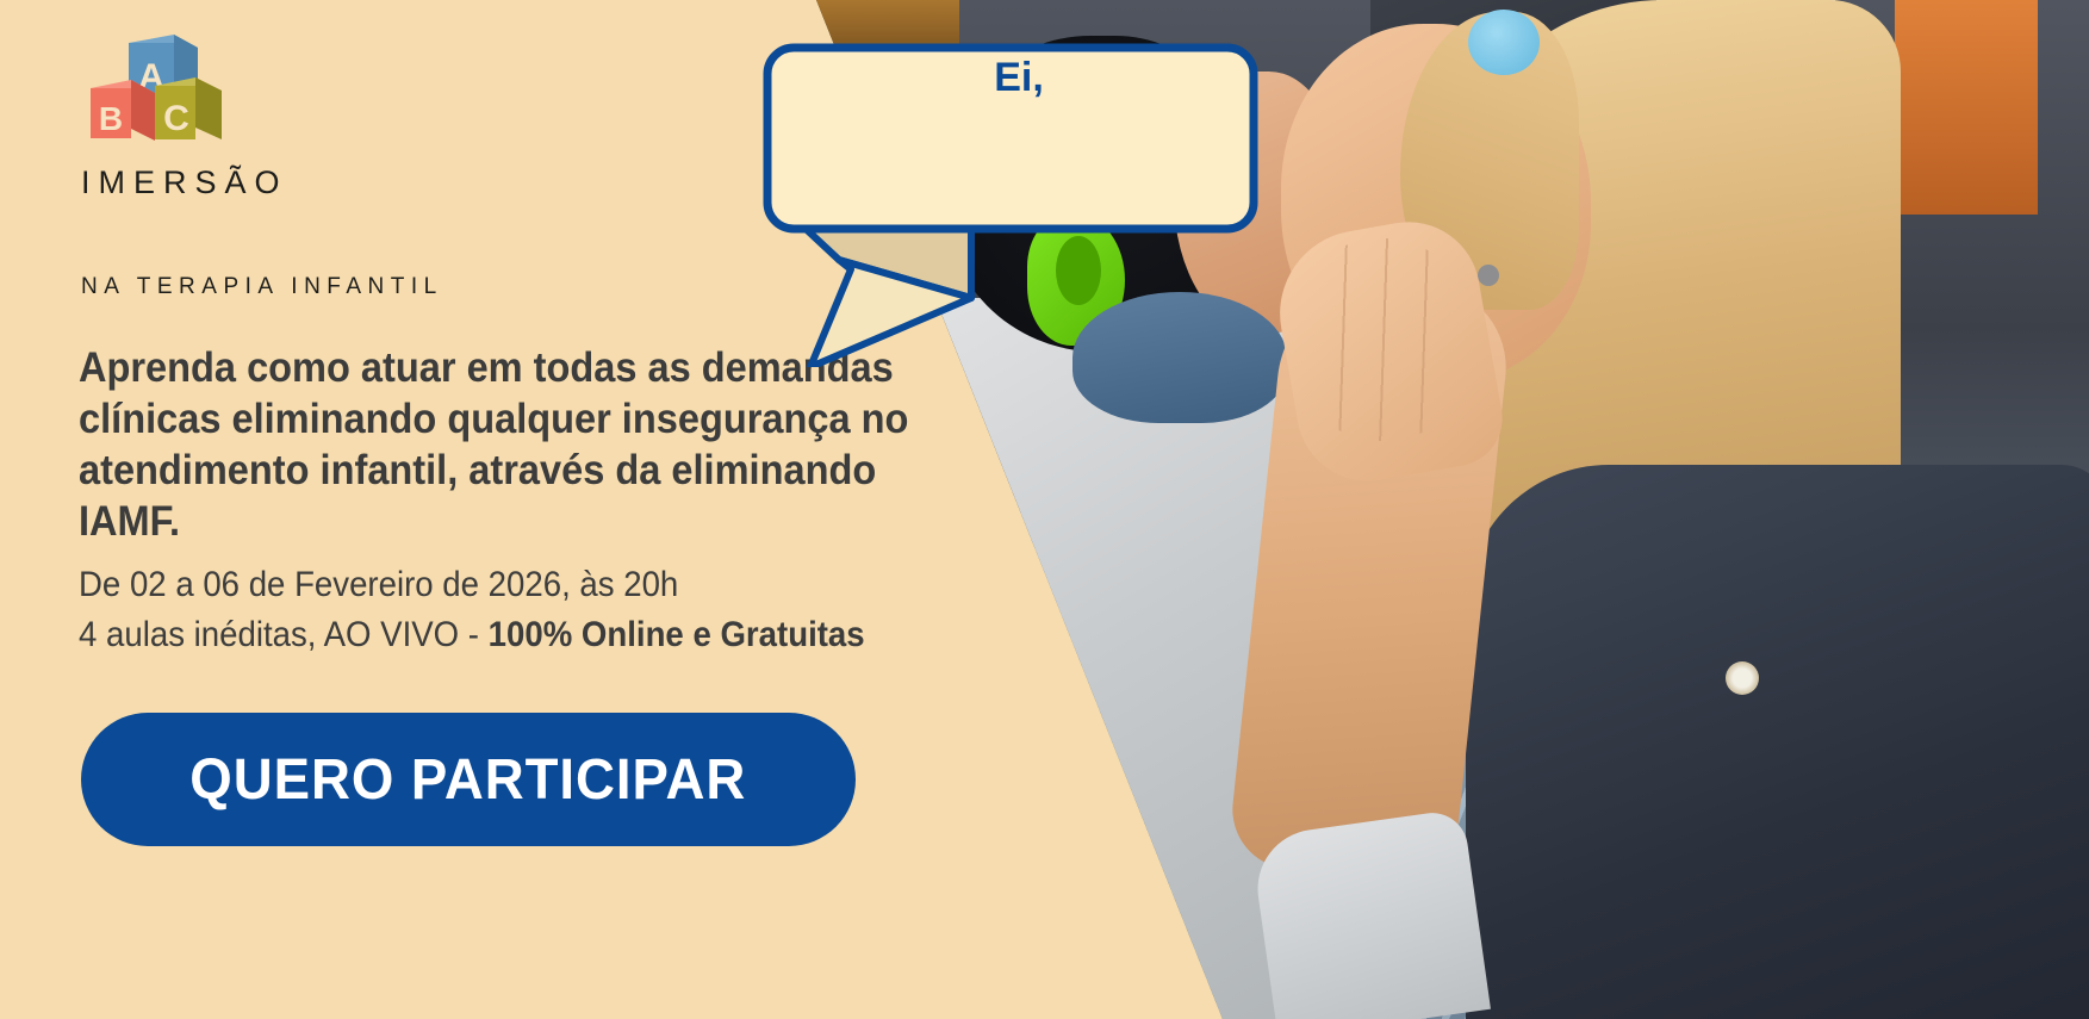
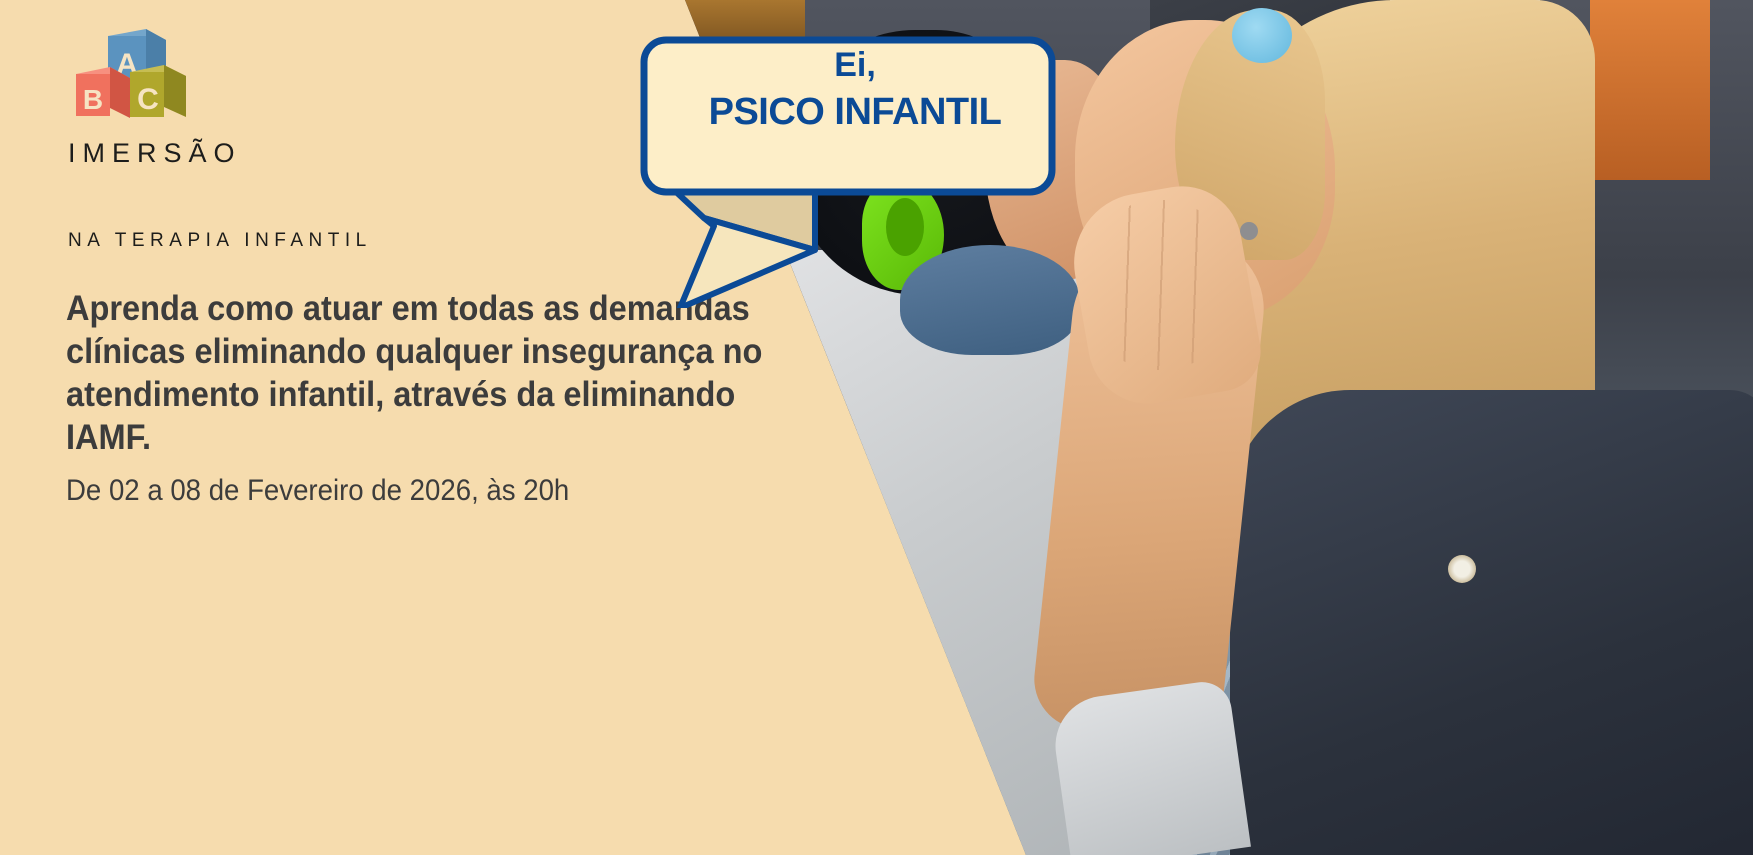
  A
  B
  C
  IMERSÃO
  NA TERAPIA INFANTIL
  Aprenda como atuar em todas as demandas clínicas eliminando qualquer insegurança no atendimento infantil, através da eliminando IAMF.
- De 02 a 06 de Fevereiro de 2026, às 20h
+ De 02 a 08 de Fevereiro de 2026, às 20h
- 4 aulas inéditas, AO VIVO - 100% Online e Gratuitas
- QUERO PARTICIPAR
  Ei,
+ PSICO INFANTIL
